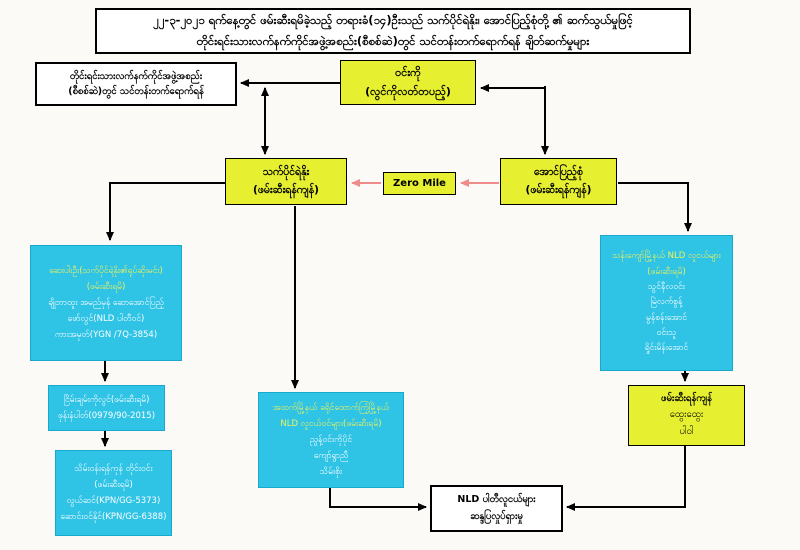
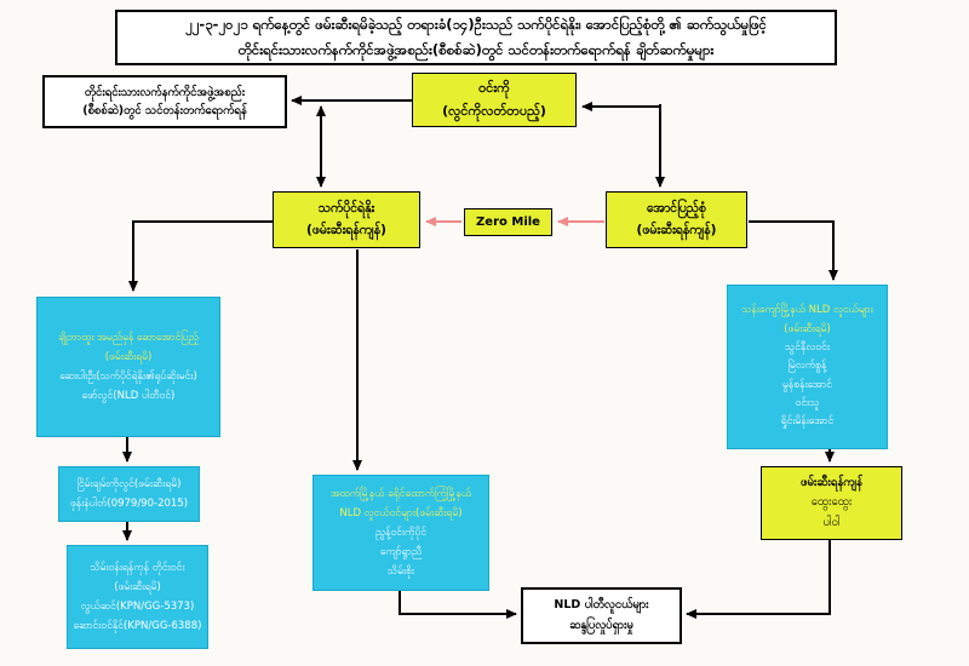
  ၂၂-၃-၂၀၂၁ ရက်နေ့တွင် ဖမ်းဆီးရမိခဲ့သည့် တရားခံ(၁၄)ဦးသည် သက်ပိုင်ရဲနိုး၊ အောင်ပြည့်စုံတို့ ၏ ဆက်သွယ်မှုဖြင့်
  တိုင်းရင်းသားလက်နက်ကိုင်အဖွဲ့အစည်း(စီစစ်ဆဲ)တွင် သင်တန်းတက်ရောက်ရန် ချိတ်ဆက်မှုများ
  တိုင်းရင်းသားလက်နက်ကိုင်အဖွဲ့အစည်း
  (စီစစ်ဆဲ)တွင် သင်တန်းတက်ရောက်ရန်
  ဝင်းကို
  (လွင်ကိုလတ်တပည့်)
  သက်ပိုင်ရဲနိုး
  (ဖမ်းဆီးရန်ကျန်)
  Zero Mile
  အောင်ပြည့်စုံ
  (ဖမ်းဆီးရန်ကျန်)
- ဆေးပါးဦး(သက်ပိုင်ရဲနိုး၏ရုပ်ဆိုးမင်း)
+ ချိုဘာထူး အမည်မှန် ဆောအောင်ပြည့်
  (ဖမ်းဆီးရမိ)
- ချိုဘာထူး အမည်မှန် ဆောအောင်ပြည့်
+ ဆေးပါးဦး(သက်ပိုင်ရဲနိုး၏ရုပ်ဆိုးမင်း)
  ဖော်လွင်(NLD ပါတီဝင်)
- ကားအမှတ်(YGN /7Q-3854)
  ငြိမ်းချမ်းကိုလွင်(ဖမ်းဆီးရမိ)
  ဖုန်းနံပါတ်(0979/90-2015)
  သိမ်းဝန်းရန်ကုန် တိုင်းဝင်း
  (ဖမ်းဆီးရမိ)
  လွယ်ဆင်(KPN/GG-5373)
  ဆောင်းဝင်နိုင်(KPN/GG-6388)
  အထက်မြို့နယ် ခရိုင်ထောက်ကြံ့မြို့နယ်
  NLD လူငယ်ဝင်များ(ဖမ်းဆီးရမိ)
  ညွန့်ဝင်းကိုပိုင်
  ကျော်ရွာညီ
  သိမ်းစိုး
  သန်းကျော်မြို့နယ် NLD လူငယ်များ
  (ဖမ်းဆီးရမိ)
  သွင်နီလဝင်း
  မြဲလက်စွန့်
  မွန်စန်းအောင်
  ဝင်းသူ
  ရှိုင်းမိန်းအောင်
  ဖမ်းဆီးရန်ကျန်
  ထွေးထွေး
  ပါဝါ
  NLD ပါတီလူငယ်များ
  ဆန္ဒပြလှုပ်ရှားမှု
